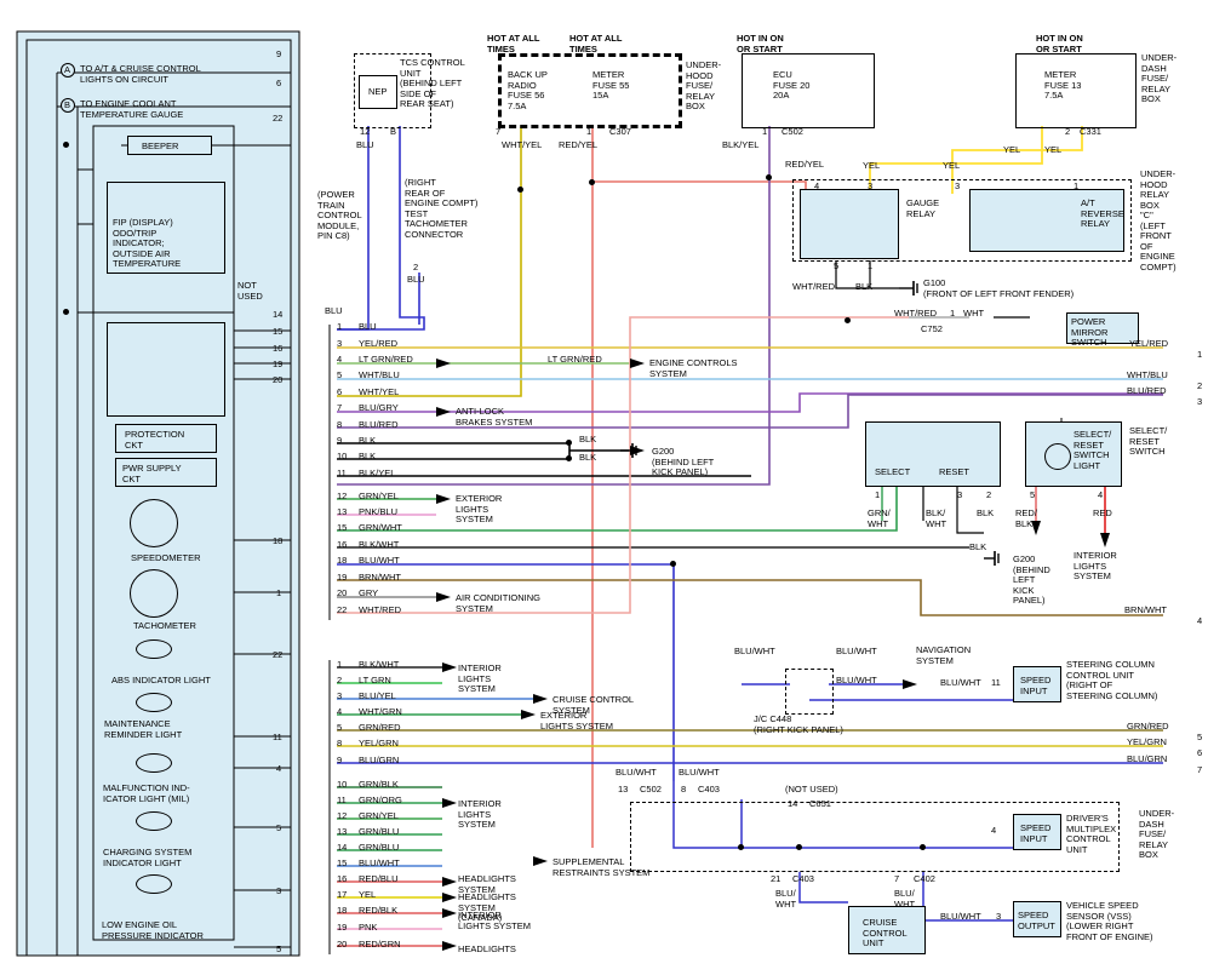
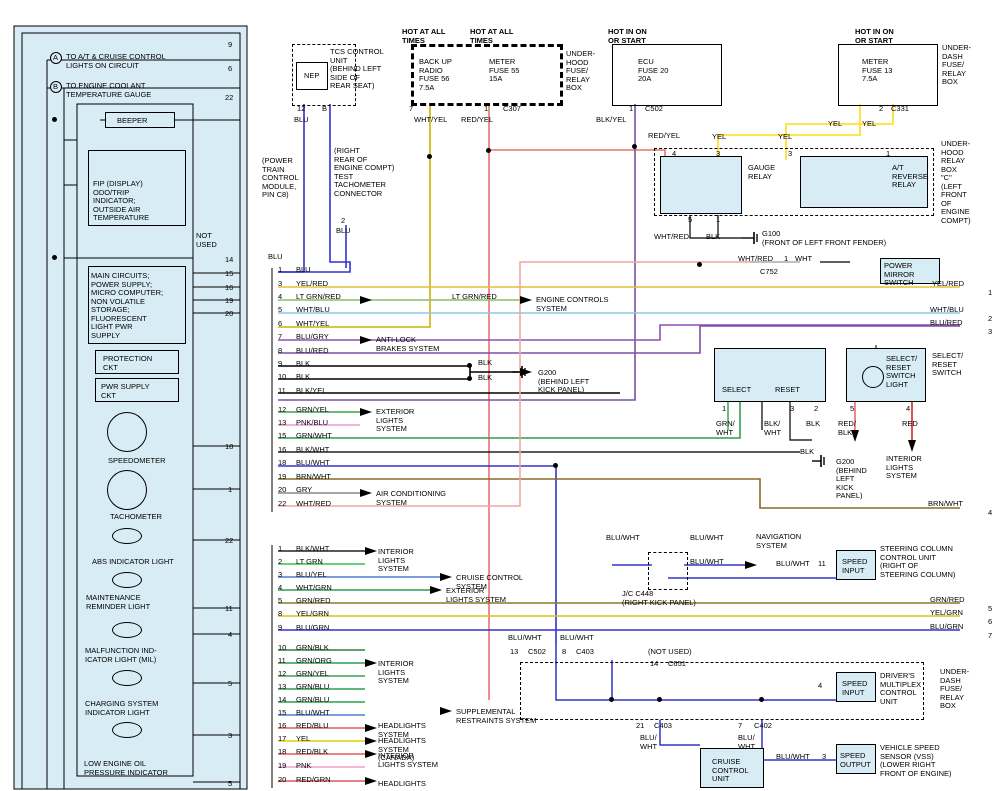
  TO A/T & CRUISE CONTROL
  LIGHTS ON CIRCUIT
  TO ENGINE COOLANT
  TEMPERATURE GAUGE
  A
  B
  BEEPER
  FIP (DISPLAY)
  ODO/TRIP
  INDICATOR;
  OUTSIDE AIR
  TEMPERATURE
  NOT
  USED
+ MAIN CIRCUITS;
+ POWER SUPPLY;
+ MICRO COMPUTER;
+ NON VOLATILE
+ STORAGE;
+ FLUORESCENT
+ LIGHT PWR
+ SUPPLY
  PROTECTION
  CKT
  PWR SUPPLY
  CKT
  SPEEDOMETER
  TACHOMETER
  ABS INDICATOR LIGHT
  MAINTENANCE
  REMINDER LIGHT
  MALFUNCTION IND-
  ICATOR LIGHT (MIL)
  CHARGING SYSTEM
  INDICATOR LIGHT
  LOW ENGINE OIL
  PRESSURE INDICATOR
  9
  6
  22
  14
  15
  16
  19
  20
  18
  1
  22
  11
  4
  5
  3
  5
  HOT AT ALL
  TIMES
  HOT AT ALL
  TIMES
  HOT IN ON
  OR START
  HOT IN ON
  OR START
  BACK UP
  RADIO
  FUSE 56
  7.5A
  METER
  FUSE 55
  15A
  UNDER-
  HOOD
  FUSE/
  RELAY
  BOX
  ECU
  FUSE 20
  20A
  METER
  FUSE 13
  7.5A
  UNDER-
  DASH
  FUSE/
  RELAY
  BOX
  NEP
  TCS CONTROL
  UNIT
  (BEHIND LEFT
  SIDE OF
  REAR SEAT)
  12
  B
  BLU
  (POWER
  TRAIN
  CONTROL
  MODULE,
  PIN C8)
  BLU
  (RIGHT
  REAR OF
  ENGINE COMPT)
  TEST
  TACHOMETER
  CONNECTOR
  2
  BLU
  7
  WHT/YEL
  1
  C307
  RED/YEL
  1
  C502
  BLK/YEL
  2
  C331
  GAUGE
  RELAY
  A/T
  REVERSE
  RELAY
  UNDER-
  HOOD
  RELAY
  BOX
  "C"
  (LEFT
  FRONT
  OF
  ENGINE
  COMPT)
  RED/YEL
  YEL
  YEL
  YEL
  YEL
  4
  3
  3
  1
  5
  1
  WHT/RED
  BLK
  G100
  (FRONT OF LEFT FRONT FENDER)
  POWER
  MIRROR
  SWITCH
  WHT/RED
  WHT
  1
  C752
  1
  BLU
  3
  YEL/RED
  4
  LT GRN/RED
  LT GRN/RED
  ENGINE CONTROLS
  SYSTEM
  5
  WHT/BLU
  6
  WHT/YEL
  7
  BLU/GRY
  ANTI-LOCK
  BRAKES SYSTEM
  8
  BLU/RED
  9
  BLK
  10
  BLK
  11
  BLK/YEL
  12
  GRN/YEL
  EXTERIOR
  LIGHTS
  SYSTEM
  13
  PNK/BLU
  15
  GRN/WHT
  16
  BLK/WHT
  18
  BLU/WHT
  19
  BRN/WHT
  20
  GRY
  AIR CONDITIONING
  SYSTEM
  22
  WHT/RED
  BLK
  BLK
  G200
  (BEHIND LEFT
  KICK PANEL)
  SELECT
  RESET
  SELECT/
  RESET
  SWITCH
  LIGHT
  SELECT/
  RESET
  SWITCH
  1
  3
  2
  5
  4
  GRN/
  WHT
  BLK/
  WHT
  BLK
  RED/
  BLK
  RED
  BLK
  G200
  (BEHIND
  LEFT
  KICK
  PANEL)
  INTERIOR
  LIGHTS
  SYSTEM
  YEL/RED
  1
  WHT/BLU
  2
  BLU/RED
  3
  BRN/WHT
  4
  GRN/RED
  5
  YEL/GRN
  6
  BLU/GRN
  7
  1
  BLK/WHT
  INTERIOR
  LIGHTS
  SYSTEM
  2
  LT GRN
  3
  BLU/YEL
  CRUISE CONTROL
  SYSTEM
  4
  WHT/GRN
  EXTERIOR
  LIGHTS SYSTEM
  5
  GRN/RED
  8
  YEL/GRN
  9
  BLU/GRN
  10
  GRN/BLK
  11
  GRN/ORG
  INTERIOR
  LIGHTS
  SYSTEM
  12
  GRN/YEL
  13
  GRN/BLU
  14
  GRN/BLU
  15
  BLU/WHT
  16
  RED/BLU
  HEADLIGHTS
  SYSTEM
  17
  YEL
  HEADLIGHTS
  SYSTEM
  (CANADA)
  18
  RED/BLK
  INTERIOR
  LIGHTS SYSTEM
  19
  PNK
  20
  RED/GRN
  HEADLIGHTS
  SUPPLEMENTAL
  RESTRAINTS SYSTEM
  BLU/WHT
  BLU/WHT
  BLU/WHT
  J/C C448
  (RIGHT KICK PANEL)
  NAVIGATION
  SYSTEM
  BLU/WHT
  11
  SPEED
  INPUT
  STEERING COLUMN
  CONTROL UNIT
  (RIGHT OF
  STEERING COLUMN)
  13
  C502
  8
  C403
  BLU/WHT
  BLU/WHT
  (NOT USED)
  14
  C651
  SPEED
  INPUT
  4
  DRIVER'S
  MULTIPLEX
  CONTROL
  UNIT
  UNDER-
  DASH
  FUSE/
  RELAY
  BOX
  21
  C403
  7
  C402
  BLU/
  WHT
  BLU/
  WHT
  CRUISE
  CONTROL
  UNIT
  BLU/WHT
  3
  SPEED
  OUTPUT
  VEHICLE SPEED
  SENSOR (VSS)
  (LOWER RIGHT
  FRONT OF ENGINE)
